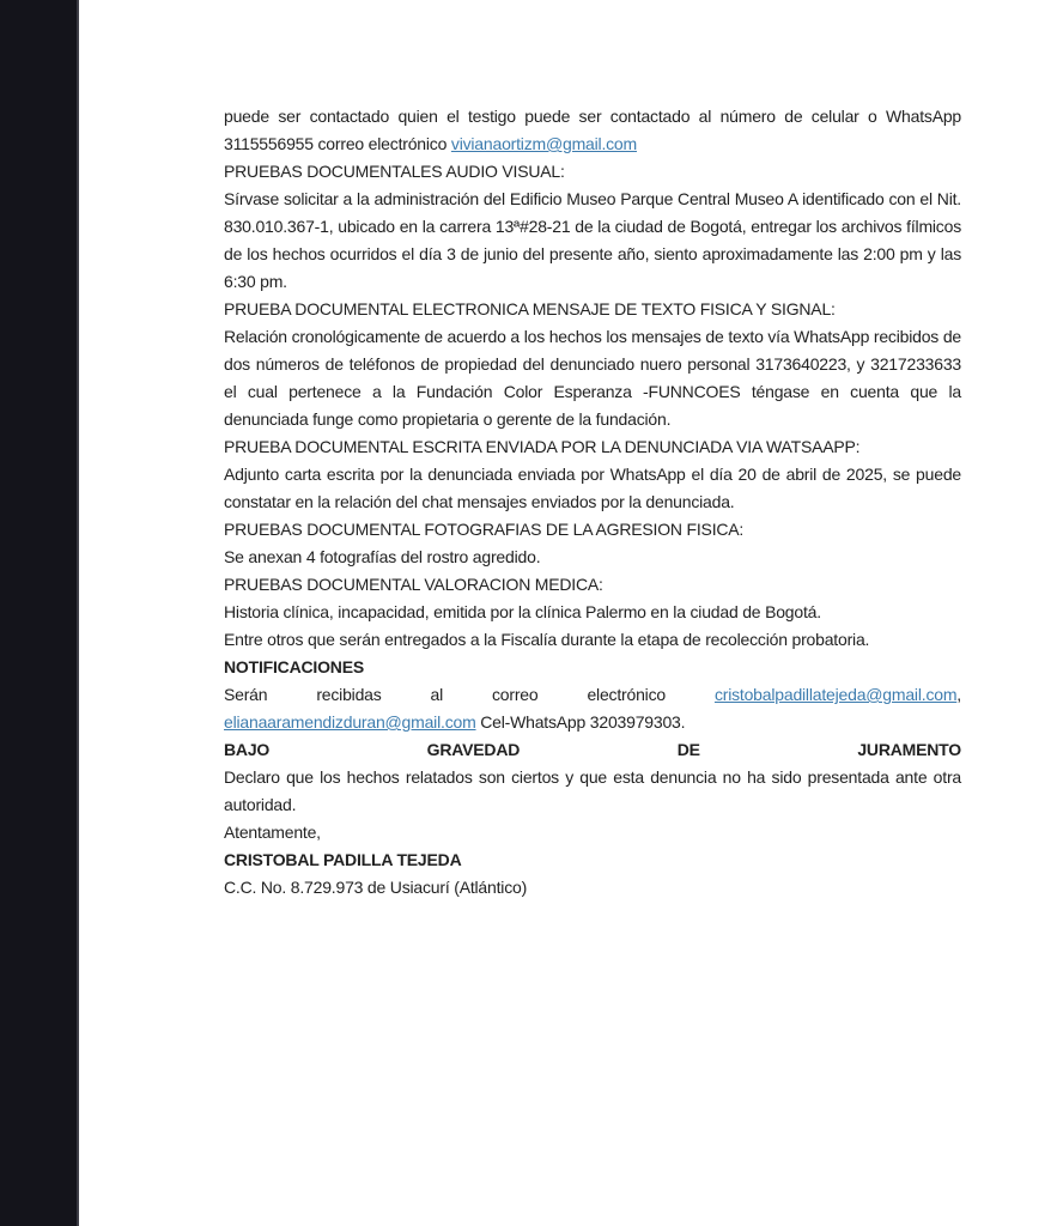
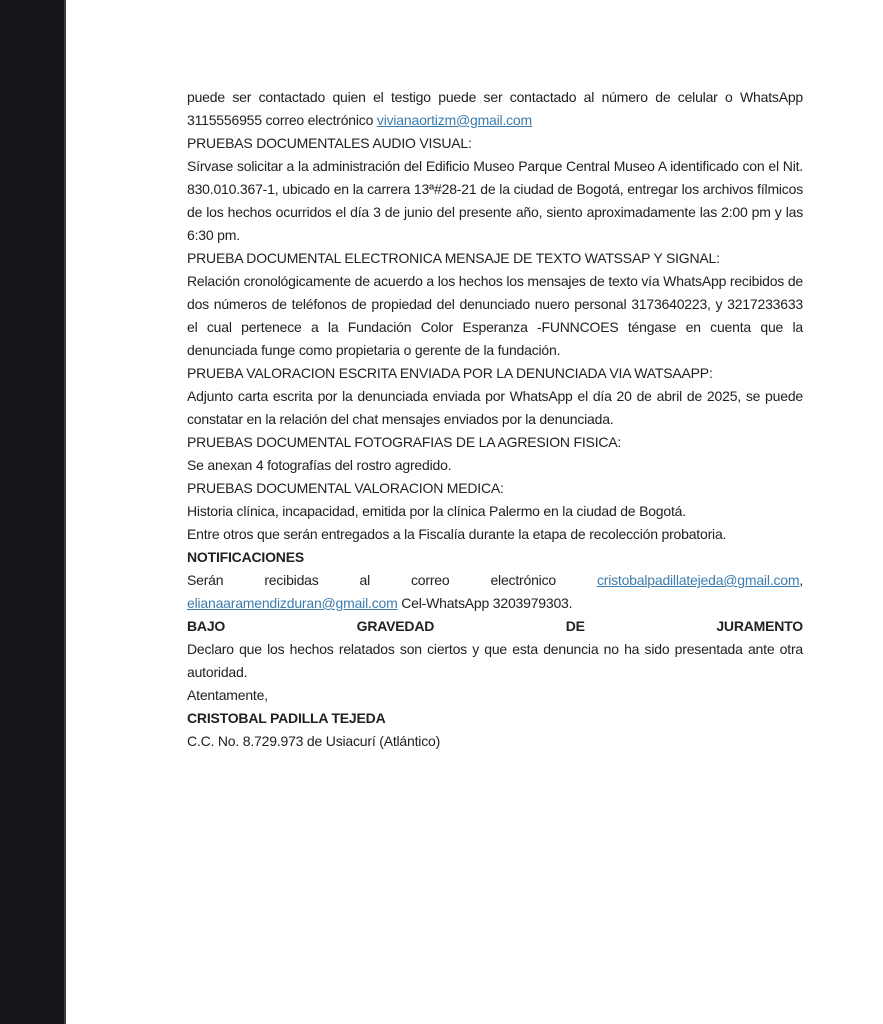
  puede ser contactado quien el testigo puede ser contactado al número de celular o WhatsApp 3115556955 correo electrónico vivianaortizm@gmail.com
  PRUEBAS DOCUMENTALES AUDIO VISUAL:
  Sírvase solicitar a la administración del Edificio Museo Parque Central Museo A identificado con el Nit. 830.010.367-1, ubicado en la carrera 13ª#28-21 de la ciudad de Bogotá, entregar los archivos fílmicos de los hechos ocurridos el día 3 de junio del presente año, siento aproximadamente las 2:00 pm y las 6:30 pm.
- PRUEBA DOCUMENTAL ELECTRONICA MENSAJE DE TEXTO FISICA Y SIGNAL:
+ PRUEBA DOCUMENTAL ELECTRONICA MENSAJE DE TEXTO WATSSAP Y SIGNAL:
  Relación cronológicamente de acuerdo a los hechos los mensajes de texto vía WhatsApp recibidos de dos números de teléfonos de propiedad del denunciado nuero personal 3173640223, y 3217233633 el cual pertenece a la Fundación Color Esperanza -FUNNCOES téngase en cuenta que la denunciada funge como propietaria o gerente de la fundación.
- PRUEBA DOCUMENTAL ESCRITA ENVIADA POR LA DENUNCIADA VIA WATSAAPP:
+ PRUEBA VALORACION ESCRITA ENVIADA POR LA DENUNCIADA VIA WATSAAPP:
  Adjunto carta escrita por la denunciada enviada por WhatsApp el día 20 de abril de 2025, se puede constatar en la relación del chat mensajes enviados por la denunciada.
  PRUEBAS DOCUMENTAL FOTOGRAFIAS DE LA AGRESION FISICA:
  Se anexan 4 fotografías del rostro agredido.
  PRUEBAS DOCUMENTAL VALORACION MEDICA:
  Historia clínica, incapacidad, emitida por la clínica Palermo en la ciudad de Bogotá.
  Entre otros que serán entregados a la Fiscalía durante la etapa de recolección probatoria.
  NOTIFICACIONES
  Serán recibidas al correo electrónico cristobalpadillatejeda@gmail.com, elianaaramendizduran@gmail.com Cel-WhatsApp 3203979303.
  BAJO
  GRAVEDAD
  DE
  JURAMENTO
  Declaro que los hechos relatados son ciertos y que esta denuncia no ha sido presentada ante otra autoridad.
  Atentamente,
  CRISTOBAL PADILLA TEJEDA
  C.C. No. 8.729.973 de Usiacurí (Atlántico)
